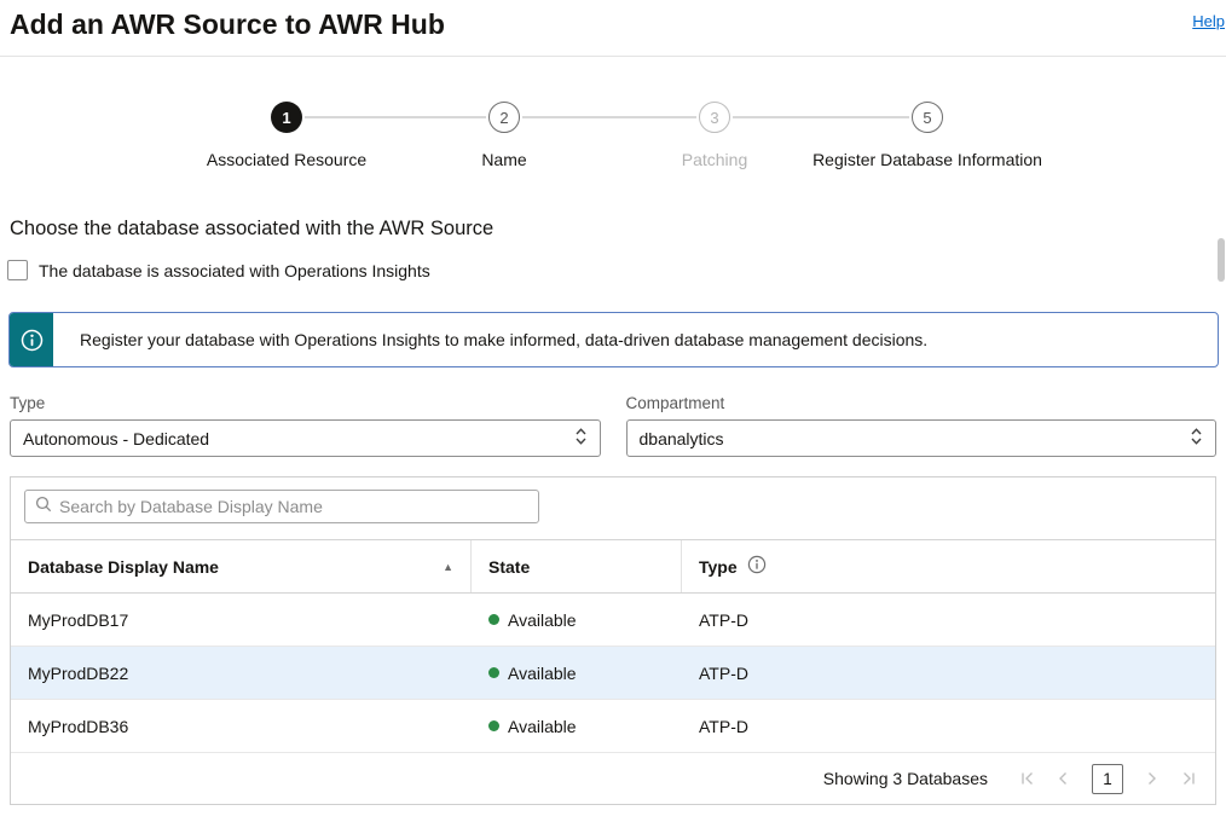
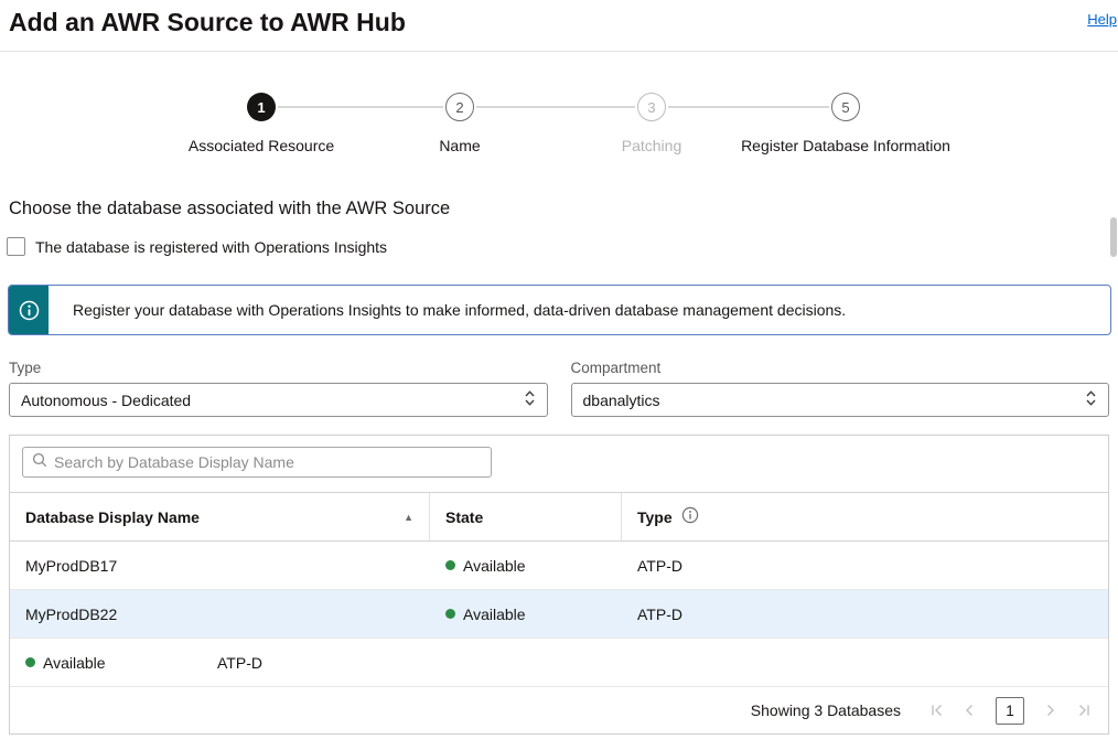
  Add an AWR Source to AWR Hub
  Help
  1
  2
  3
  5
  Associated Resource
  Name
  Patching
  Register Database Information
  Choose the database associated with the AWR Source
- The database is associated with Operations Insights
+ The database is registered with Operations Insights
  Register your database with Operations Insights to make informed, data-driven database management decisions.
  Type
  Autonomous - Dedicated
  Compartment
  dbanalytics
  Search by Database Display Name
  Database Display Name
  ▲
  State
  Type
  MyProdDB17
  Available
  ATP-D
  MyProdDB22
  Available
  ATP-D
- MyProdDB36
  Available
  ATP-D
  Showing 3 Databases
  1
